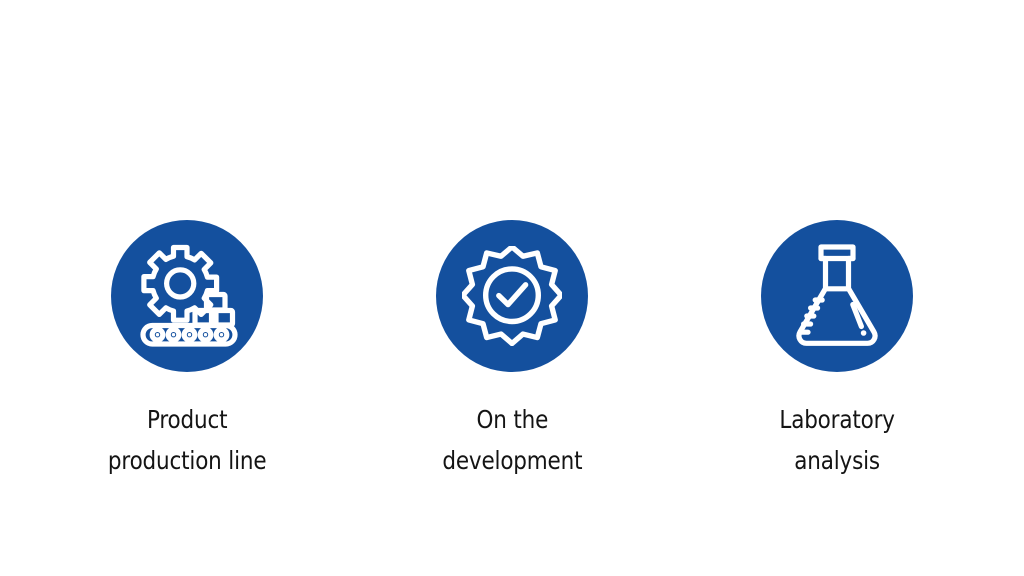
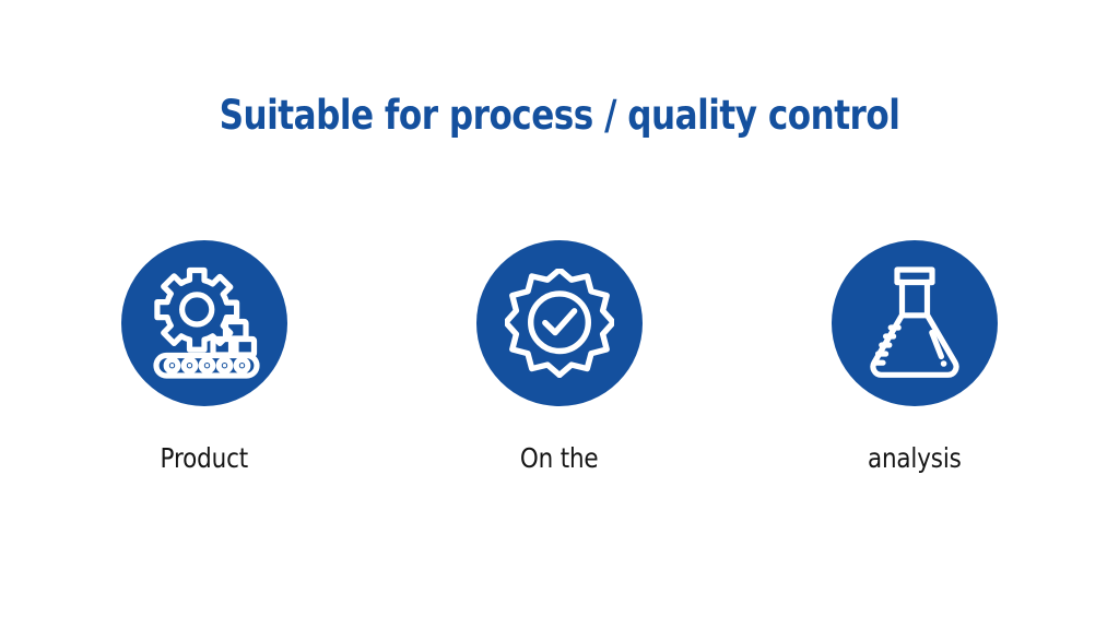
+ Suitable for process / quality control
  Product
- production line
  On the
- development
- Laboratory
  analysis
